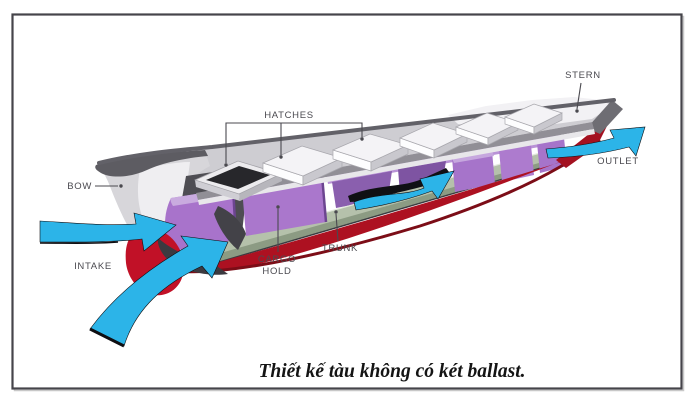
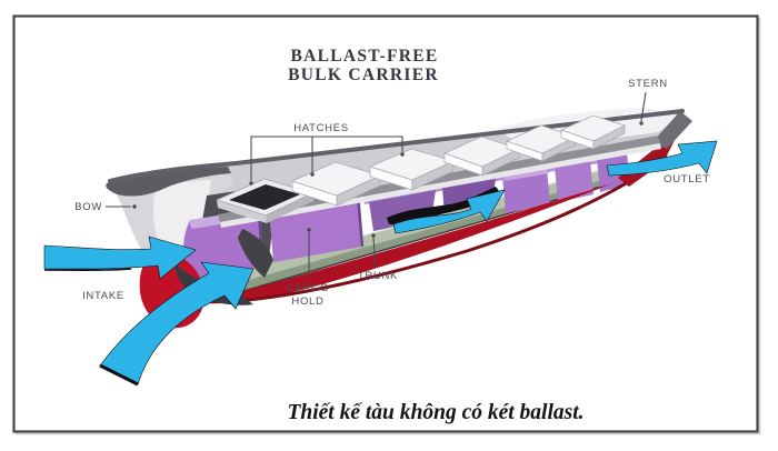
+ BALLAST-FREE
+ BULK CARRIER
  HATCHES
  BOW
  INTAKE
  CARGO
  HOLD
  TRUNK
  STERN
  OUTLET
  Thiết kế tàu không có két ballast.
